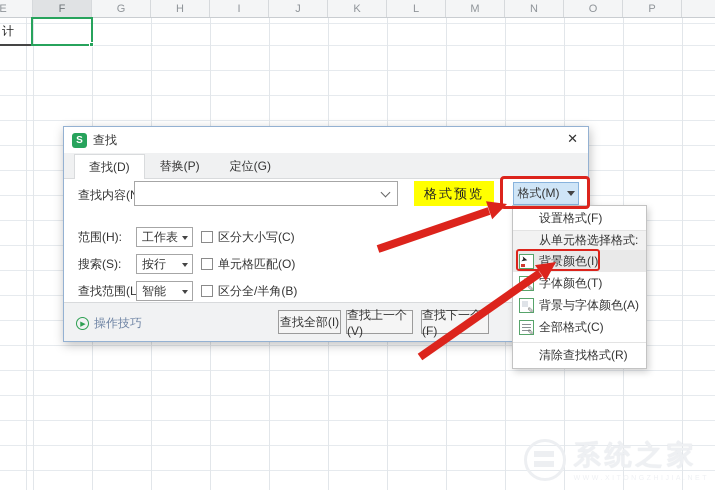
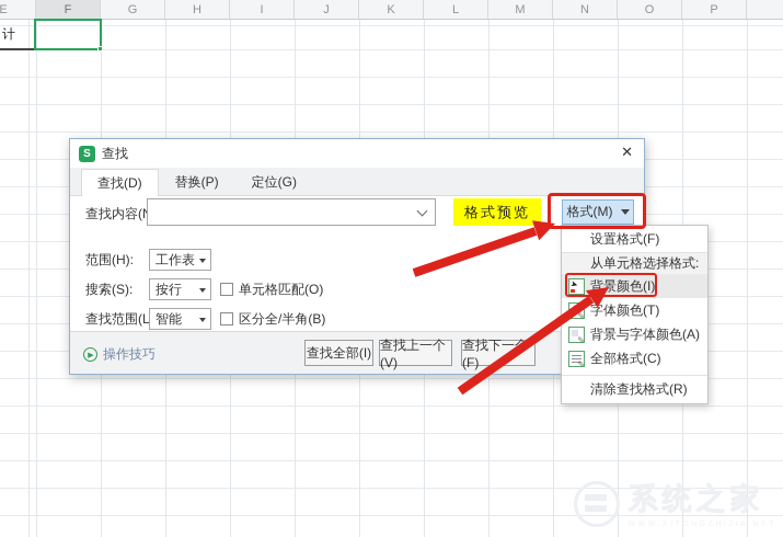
  E
  F
  G
  H
  I
  J
  K
  L
  M
  N
  O
  P
  计
  系统之家
  S
  查找
  ✕
  查找(D)
  替换(P)
  定位(G)
  格式预览
  格式(M)
  范围(H):
  工作表
- 区分大小写(C)
  搜索(S):
  按行
  单元格匹配(O)
  查找范围(L
  智能
  区分全/半角(B)
  操作技巧
  查找全部(I)
  查找上一个(V)
  查找下一(F)
  设置格式(F)
  从单元格选择格式:
  背景颜色(I)
  字体颜色(T)
  背景与字体颜色(A)
  全部格式(C)
  清除查找格式(R)
